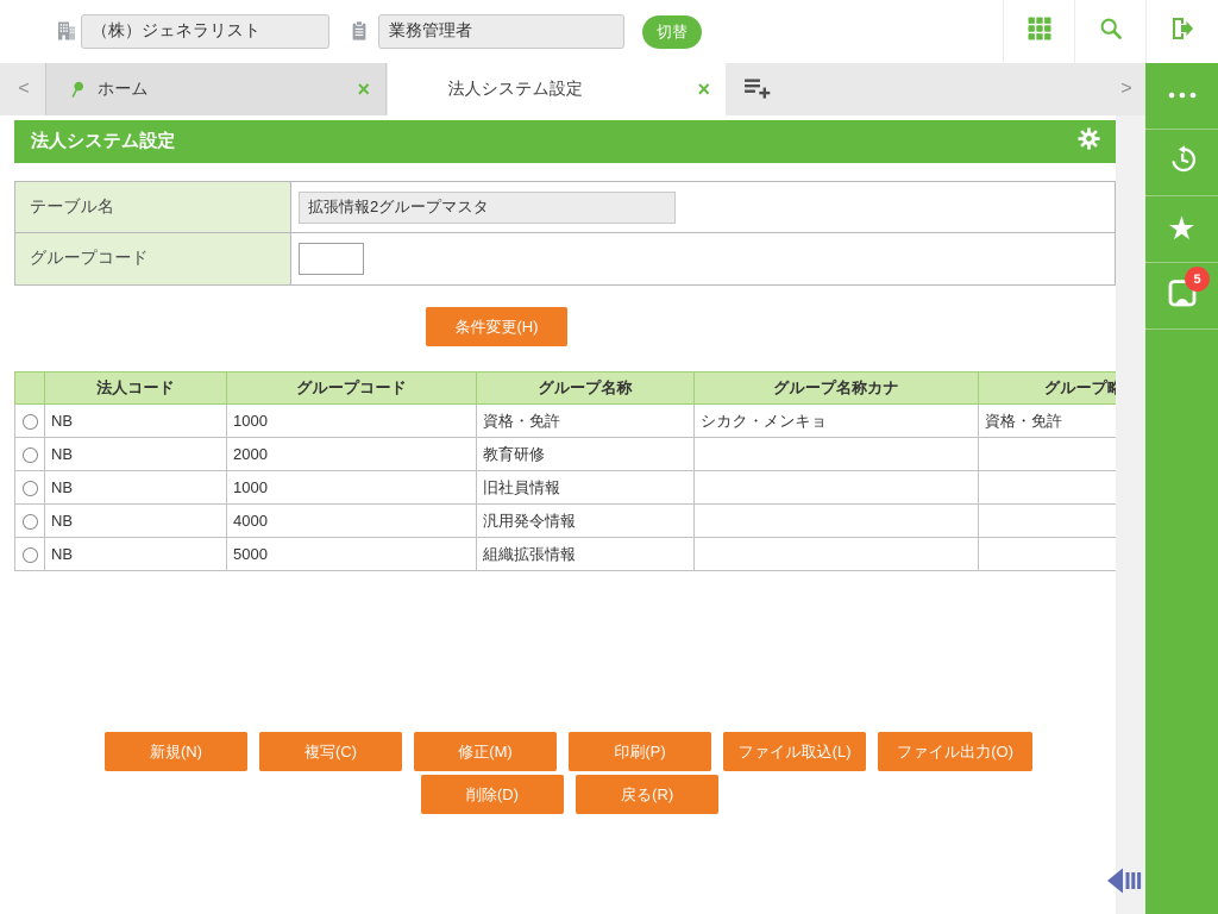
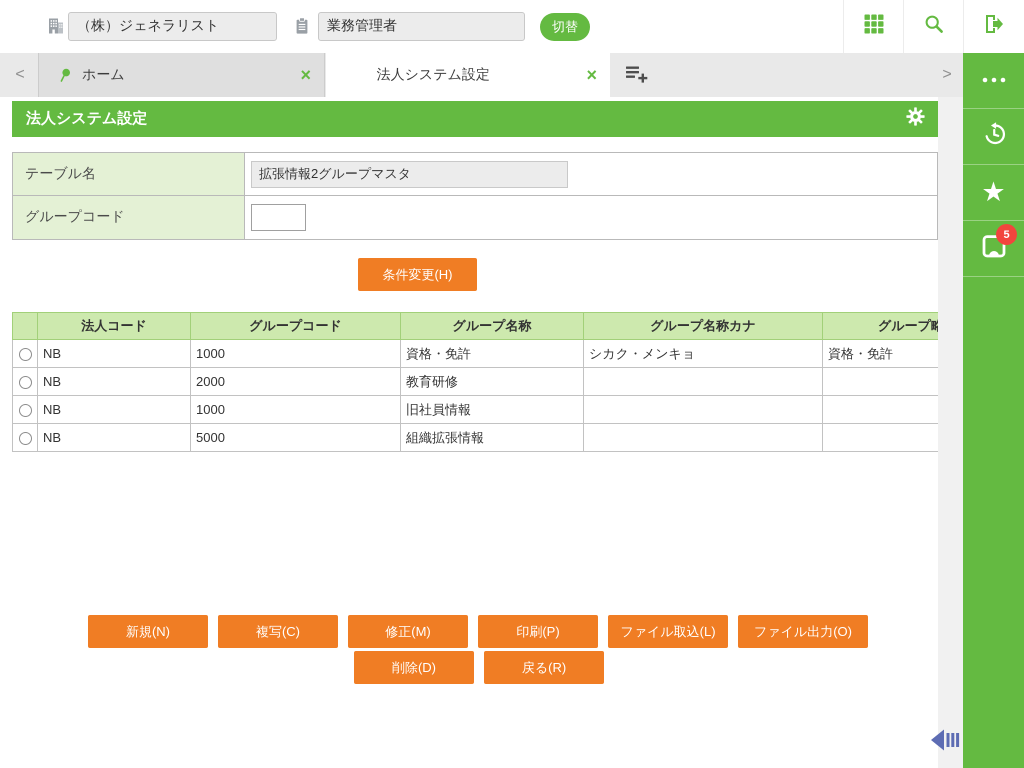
  （株）ジェネラリスト
  業務管理者
  切替
  <
  ホーム
  ×
  法人システム設定
  ×
  >
  法人システム設定
  テーブル名
  拡張情報2グループマスタ
  グループコード
  条件変更(H)
  	法人コード	グループコード	グループ名称	グループ名称カナ	グループ略
  	NB	1000	資格・免許	シカク・メンキョ	資格・免許
  	NB	2000	教育研修
  	NB	1000	旧社員情報
- 	NB	4000	汎用発令情報
  	NB	5000	組織拡張情報
  新規(N)
  複写(C)
  修正(M)
  印刷(P)
  ファイル取込(L)
  ファイル出力(O)
  削除(D)
  戻る(R)
  ★
  5
